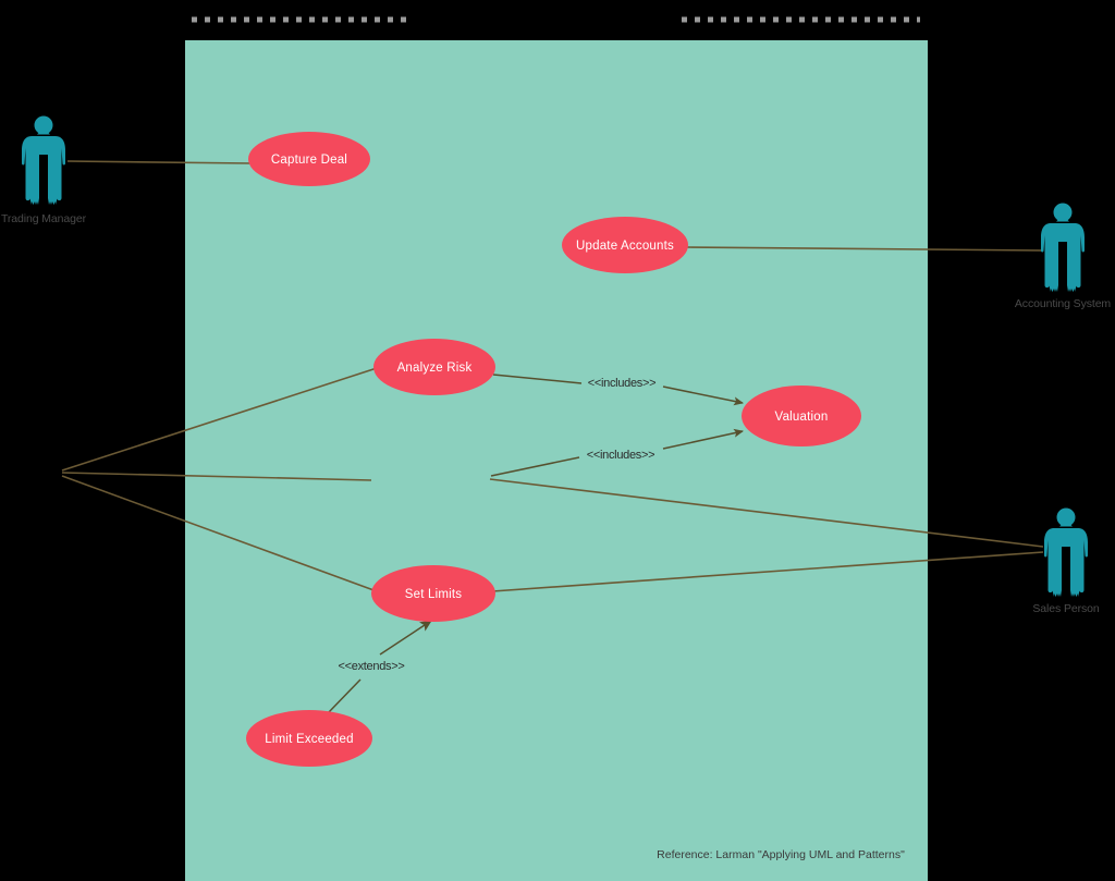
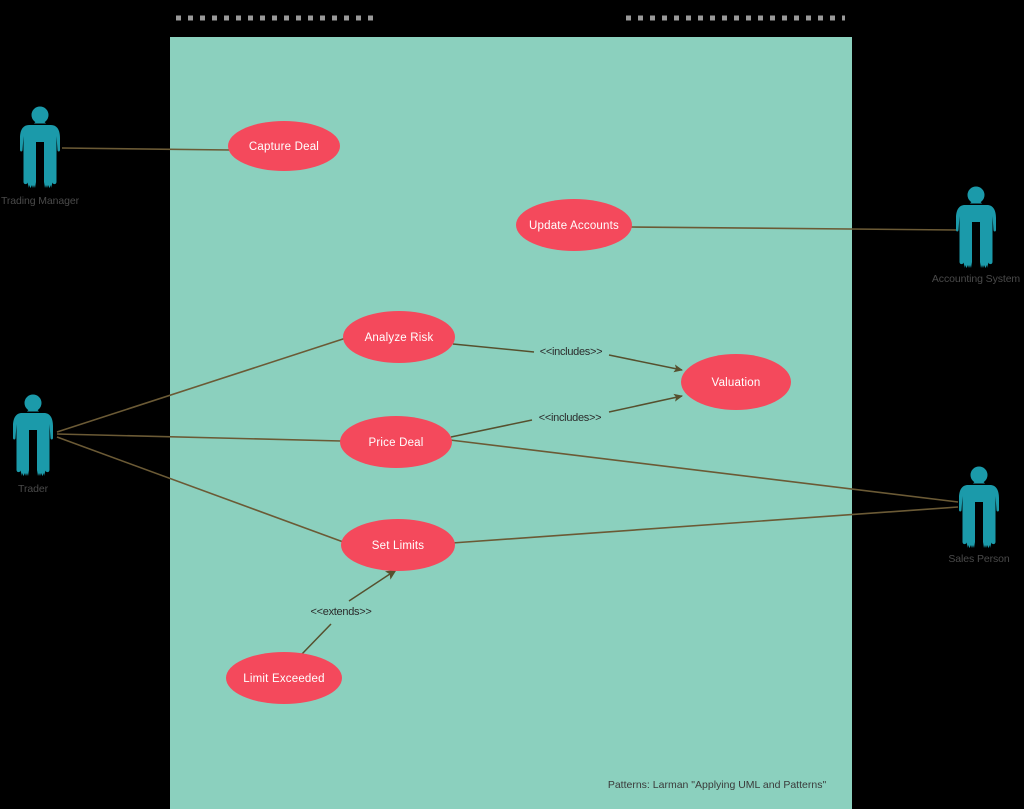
  Capture Deal
  Update Accounts
  Analyze Risk
  Valuation
+ Price Deal
  Set Limits
  Limit Exceeded
  <<includes>>
  <<includes>>
  <<extends>>
  Trading Manager
+ Trader
  Accounting System
  Sales Person
- Reference: Larman "Applying UML and Patterns"
+ Patterns: Larman "Applying UML and Patterns"
